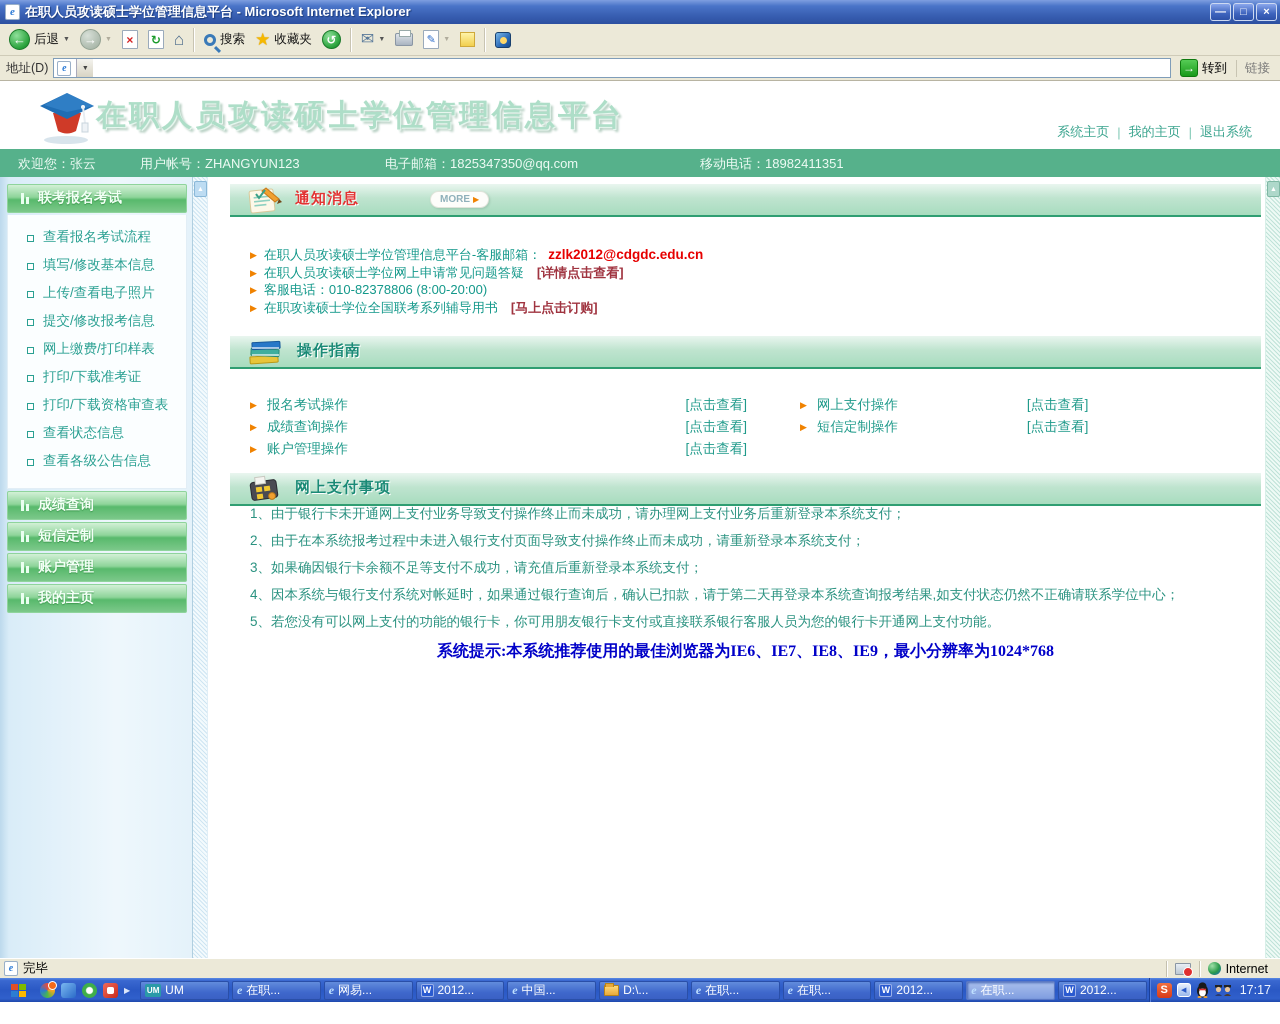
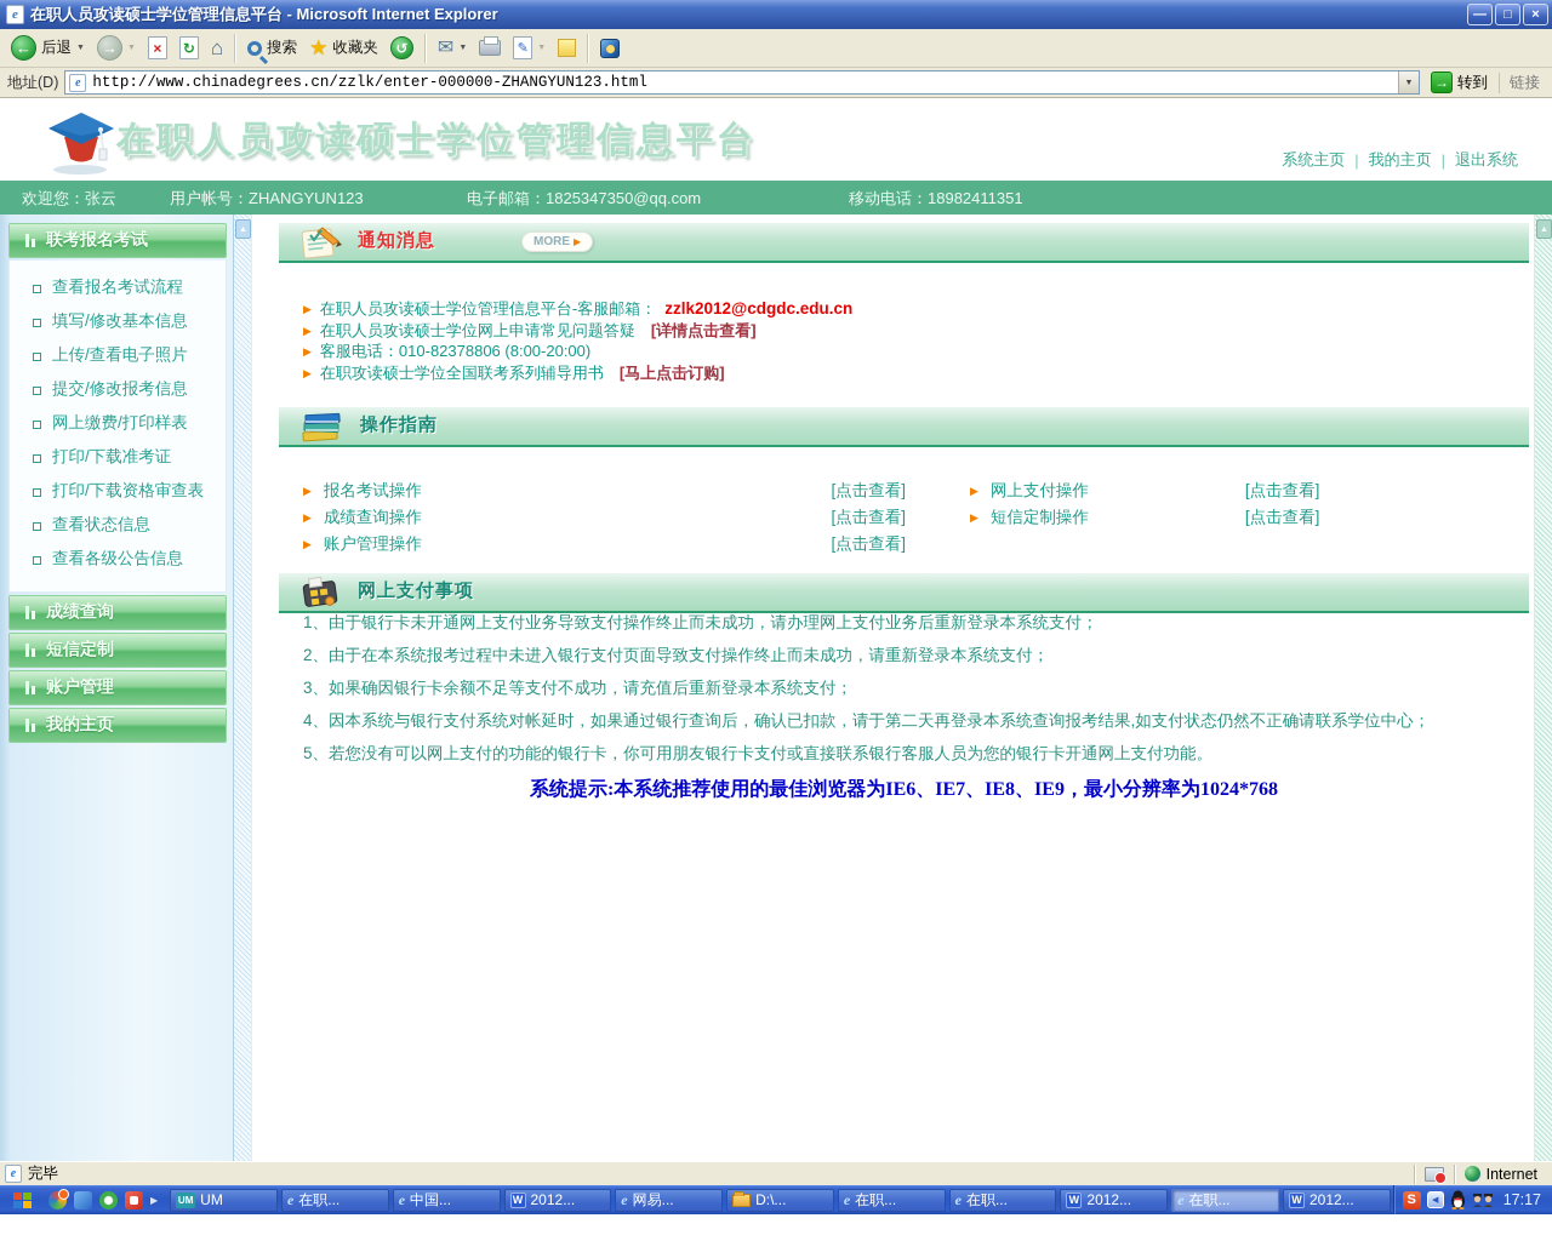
  e
  在职人员攻读硕士学位管理信息平台 - Microsoft Internet Explorer
  —
  □
  ×
  ←
  后退
  →
  ×
  ↻
  ⌂
  搜索
  ★
  收藏夹
  ↺
  ✉
  ✎
  地址(D)
  e
+ http://www.chinadegrees.cn/zzlk/enter-000000-ZHANGYUN123.html
  →
  转到
  链接
  在职人员攻读硕士学位管理信息平台
  系统主页
  |
  我的主页
  |
  退出系统
  欢迎您：张云
  用户帐号：ZHANGYUN123
  电子邮箱：1825347350@qq.com
  移动电话：18982411351
  联考报名考试
  查看报名考试流程
  填写/修改基本信息
  上传/查看电子照片
  提交/修改报考信息
  网上缴费/打印样表
  打印/下载准考证
  打印/下载资格审查表
  查看状态信息
  查看各级公告信息
  成绩查询
  短信定制
  账户管理
  我的主页
  通知消息
  MORE
  ▶
  ▶
  在职人员攻读硕士学位管理信息平台-客服邮箱：
  zzlk2012@cdgdc.edu.cn
  ▶
  在职人员攻读硕士学位网上申请常见问题答疑
  [详情点击查看]
  ▶
  客服电话：010-82378806 (8:00-20:00)
  ▶
  在职攻读硕士学位全国联考系列辅导用书
  [马上点击订购]
  操作指南
  ▶
  报名考试操作
  [点击查看]
  ▶
  网上支付操作
  [点击查看]
  ▶
  成绩查询操作
  [点击查看]
  ▶
  短信定制操作
  [点击查看]
  ▶
  账户管理操作
  [点击查看]
  网上支付事项
  1、由于银行卡未开通网上支付业务导致支付操作终止而未成功，请办理网上支付业务后重新登录本系统支付；
  2、由于在本系统报考过程中未进入银行支付页面导致支付操作终止而未成功，请重新登录本系统支付；
  3、如果确因银行卡余额不足等支付不成功，请充值后重新登录本系统支付；
  4、因本系统与银行支付系统对帐延时，如果通过银行查询后，确认已扣款，请于第二天再登录本系统查询报考结果,如支付状态仍然不正确请联系学位中心；
  5、若您没有可以网上支付的功能的银行卡，你可用朋友银行卡支付或直接联系银行客服人员为您的银行卡开通网上支付功能。
  系统提示:本系统推荐使用的最佳浏览器为IE6、IE7、IE8、IE9，最小分辨率为1024*768
  e
  完毕
  Internet
  ▶
  UM
  UM
  e
  在职...
  e
- 网易...
+ 中国...
  W
  2012...
  e
- 中国...
+ 网易...
  D:\...
  e
  在职...
  e
  在职...
  W
  2012...
  e
  在职...
  W
  2012...
  S
  17:17
